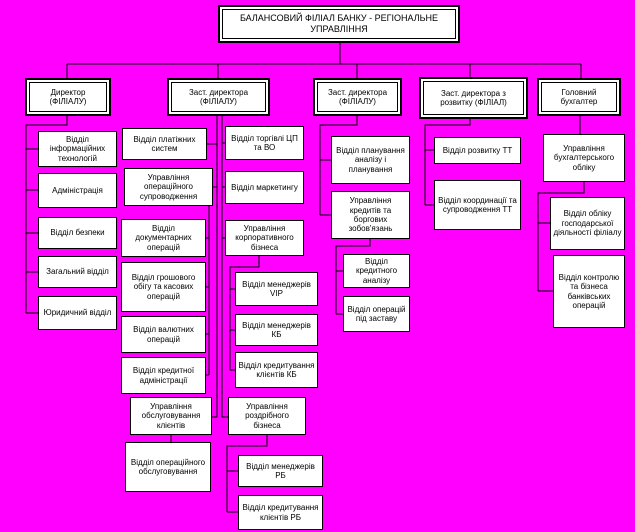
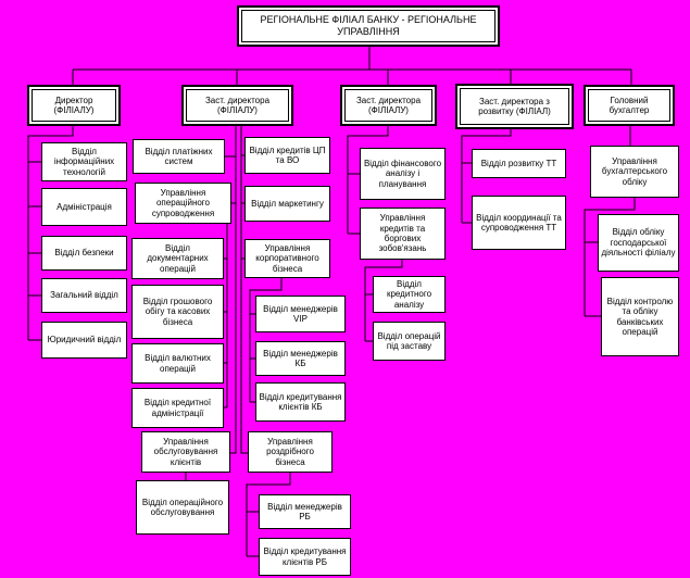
- БАЛАНСОВИЙ ФІЛІАЛ БАНКУ - РЕГІОНАЛЬНЕ УПРАВЛІННЯ
+ РЕГІОНАЛЬНЕ ФІЛІАЛ БАНКУ - РЕГІОНАЛЬНЕ УПРАВЛІННЯ
  Директор (ФІЛІАЛУ)
  Заст. директора (ФІЛІАЛУ)
  Заст. директора (ФІЛІАЛУ)
  Заст. директора з розвитку (ФІЛІАЛ)
  Головний бухгалтер
  Відділ інформаційних технологій
  Адміністрація
  Відділ безпеки
  Загальний відділ
  Юридичний відділ
  Відділ платіжних систем
  Управління операційного супроводження
  Відділ документарних операцій
- Відділ грошового обігу та касових операцій
+ Відділ грошового обігу та касових бізнеса
  Відділ валютних операцій
  Відділ кредитної адміністрації
  Управління обслуговування клієнтів
  Відділ операційного обслуговування
- Відділ торгівлі ЦП та ВО
+ Відділ кредитів ЦП та ВО
  Відділ маркетингу
  Управління корпоративного бізнеса
  Відділ менеджерів VIP
  Відділ менеджерів КБ
  Відділ кредитування клієнтів КБ
  Управління роздрібного бізнеса
  Відділ менеджерів РБ
  Відділ кредитування клієнтів РБ
- Відділ планування аналізу і планування
+ Відділ фінансового аналізу і планування
  Управління кредитів та боргових зобов'язань
  Відділ кредитного аналізу
  Відділ операцій під заставу
  Відділ розвитку ТТ
  Відділ координації та супроводження ТТ
  Управління бухгалтерського обліку
  Відділ обліку господарської діяльності філіалу
- Відділ контролю та бізнеса банківських операцій
+ Відділ контролю та обліку банківських операцій
